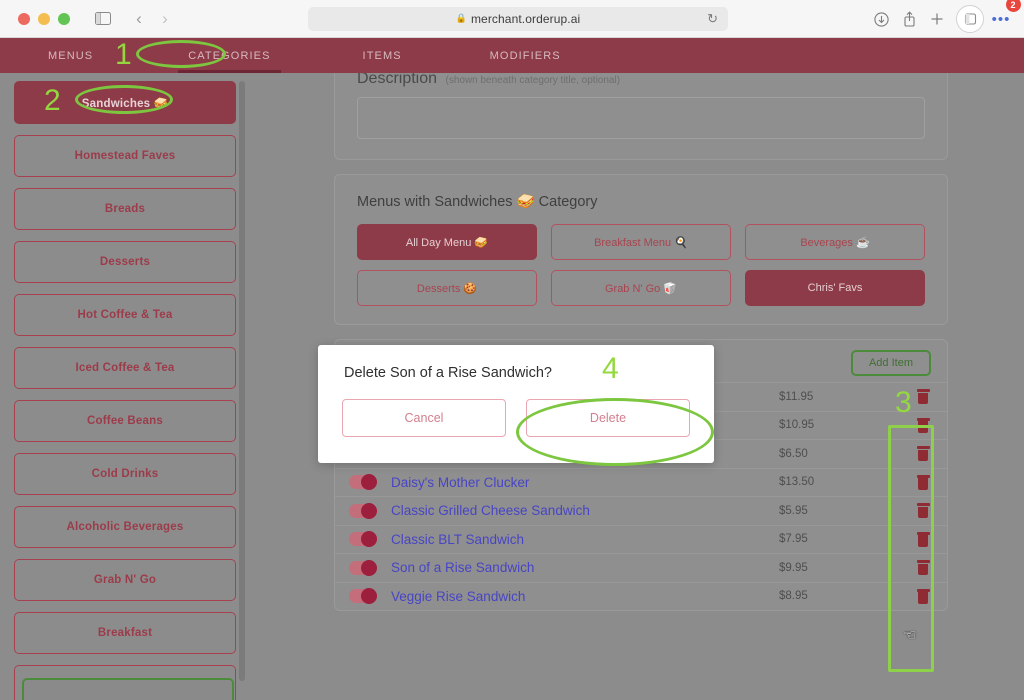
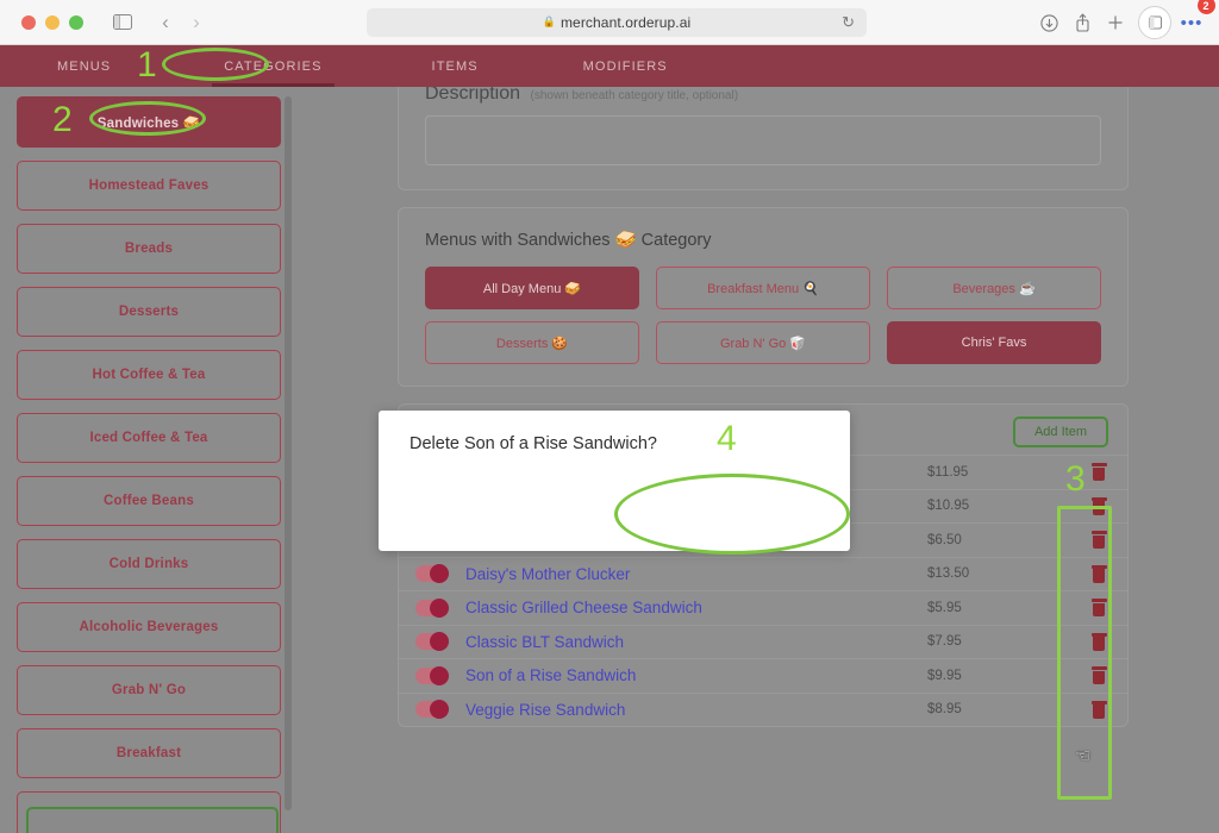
  ‹
  ›
  🔒
  merchant.orderup.ai
  ↻
  •••
  2
  MENUS
  CATEGORIES
  ITEMS
  MODIFIERS
  Sandwiches 🥪
  Homestead Faves
  Breads
  Desserts
  Hot Coffee & Tea
  Iced Coffee & Tea
  Coffee Beans
  Cold Drinks
  Alcoholic Beverages
  Grab N' Go
  Breakfast
  Description (shown beneath category title, optional)
  Menus with Sandwiches 🥪 Category
  All Day Menu 🥪
  Breakfast Menu 🍳
  Beverages ☕
  Desserts 🍪
  Grab N' Go 🥡
  Chris' Favs
  Add Item
  $11.95
  $10.95
  $6.50
  Daisy's Mother Clucker
  $13.50
  Classic Grilled Cheese Sandwich
  $5.95
  Classic BLT Sandwich
  $7.95
  Son of a Rise Sandwich
  $9.95
  Veggie Rise Sandwich
  $8.95
  Delete Son of a Rise Sandwich?
- Cancel
- Delete
  1
  2
  3
  4
  ☜
